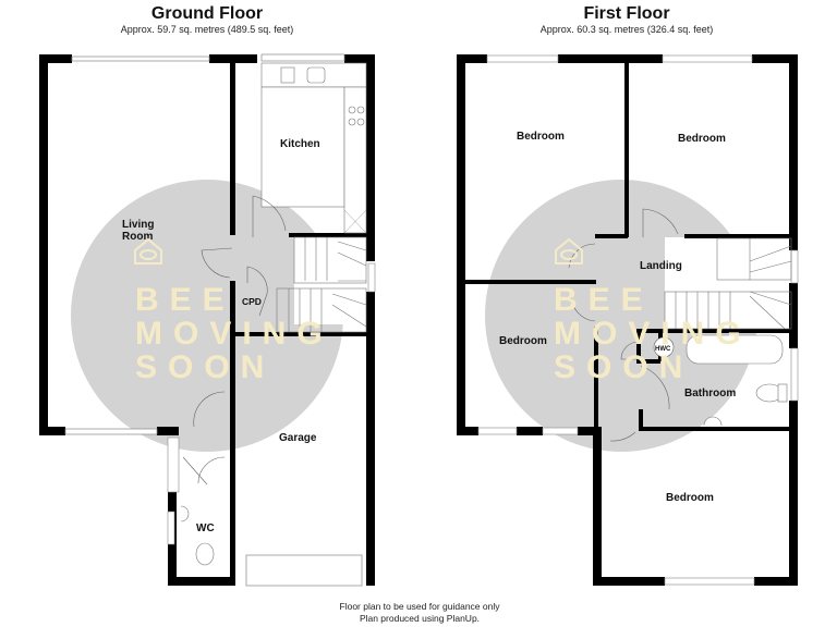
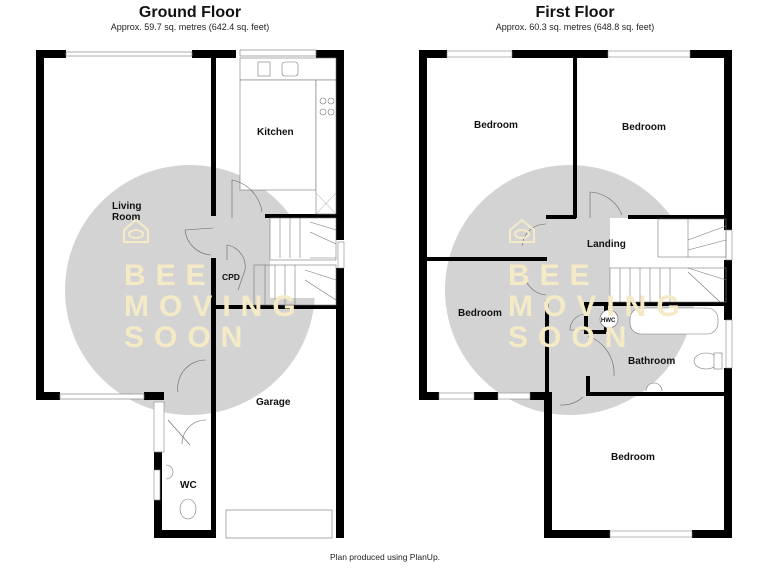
  Ground Floor
- Approx. 59.7 sq. metres (489.5 sq. feet)
+ Approx. 59.7 sq. metres (642.4 sq. feet)
  First Floor
- Approx. 60.3 sq. metres (326.4 sq. feet)
+ Approx. 60.3 sq. metres (648.8 sq. feet)
  Living
  Room
  Kitchen
  CPD
  Garage
  WC
  BEE
  MOVING
  SOON
  Bedroom
  Bedroom
  Landing
  Bedroom
  Bathroom
  Bedroom
  BEE
  MOVING
  SOON
- Floor plan to be used for guidance only
  Plan produced using PlanUp.
